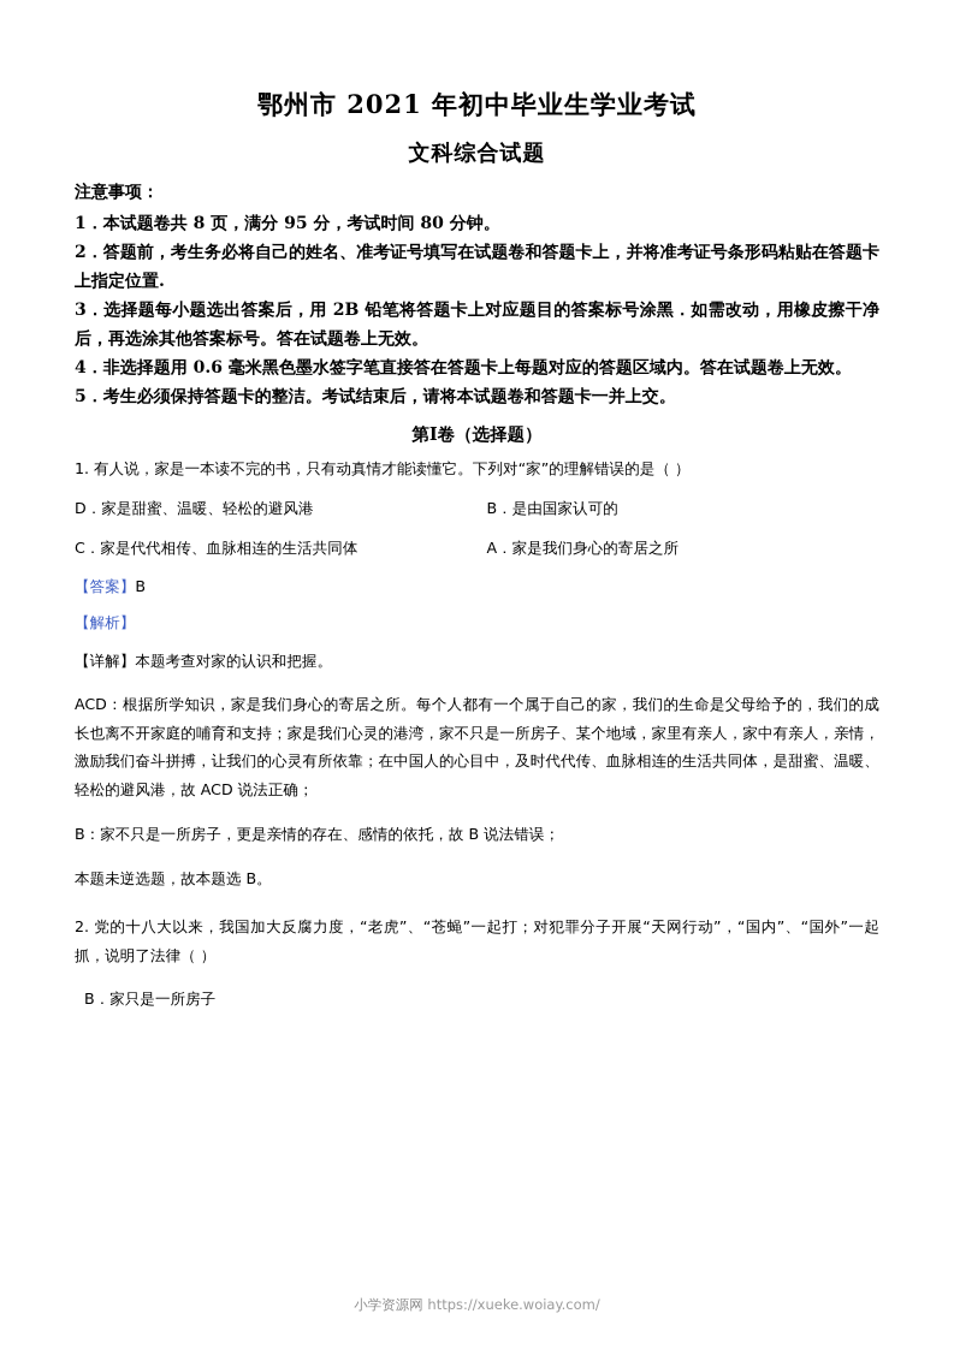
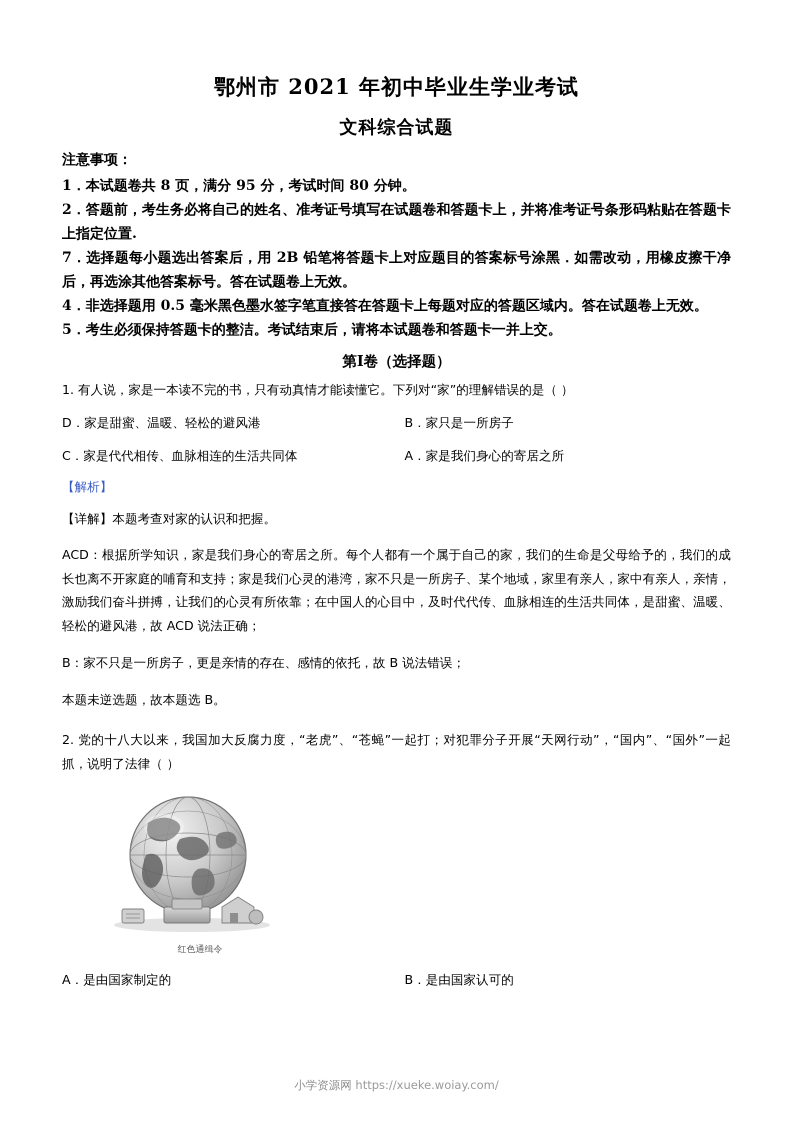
  鄂州市 2021 年初中毕业生学业考试
  文科综合试题
  注意事项：
  1．本试题卷共 8 页，满分 95 分，考试时间 80 分钟。
  2．答题前，考生务必将自己的姓名、准考证号填写在试题卷和答题卡上，并将准考证号条形码粘贴在答题卡上指定位置.
- 3．选择题每小题选出答案后，用 2B 铅笔将答题卡上对应题目的答案标号涂黑．如需改动，用橡皮擦干净后，再选涂其他答案标号。答在试题卷上无效。
+ 7．选择题每小题选出答案后，用 2B 铅笔将答题卡上对应题目的答案标号涂黑．如需改动，用橡皮擦干净后，再选涂其他答案标号。答在试题卷上无效。
- 4．非选择题用 0.6 毫米黑色墨水签字笔直接答在答题卡上每题对应的答题区域内。答在试题卷上无效。
+ 4．非选择题用 0.5 毫米黑色墨水签字笔直接答在答题卡上每题对应的答题区域内。答在试题卷上无效。
  5．考生必须保持答题卡的整洁。考试结束后，请将本试题卷和答题卡一并上交。
  第Ⅰ卷（选择题）
  1. 有人说，家是一本读不完的书，只有动真情才能读懂它。下列对“家”的理解错误的是（ ）
  D．家是甜蜜、温暖、轻松的避风港
- B．是由国家认可的
+ B．家只是一所房子
  C．家是代代相传、血脉相连的生活共同体
  A．家是我们身心的寄居之所
- 【答案】B
  【解析】
  【详解】本题考查对家的认识和把握。
  ACD：根据所学知识，家是我们身心的寄居之所。每个人都有一个属于自己的家，我们的生命是父母给予的，我们的成长也离不开家庭的哺育和支持；家是我们心灵的港湾，家不只是一所房子、某个地域，家里有亲人，家中有亲人，亲情，激励我们奋斗拼搏，让我们的心灵有所依靠；在中国人的心目中，及时代代传、血脉相连的生活共同体，是甜蜜、温暖、轻松的避风港，故 ACD 说法正确；
  B：家不只是一所房子，更是亲情的存在、感情的依托，故 B 说法错误；
  本题未逆选题，故本题选 B。
  2. 党的十八大以来，我国加大反腐力度，“老虎”、“苍蝇”一起打；对犯罪分子开展“天网行动”，“国内”、“国外”一起抓，说明了法律（ ）
+ 红色通缉令
+ A．是由国家制定的
- B．家只是一所房子
+ B．是由国家认可的
  小学资源网 https://xueke.woiay.com/
